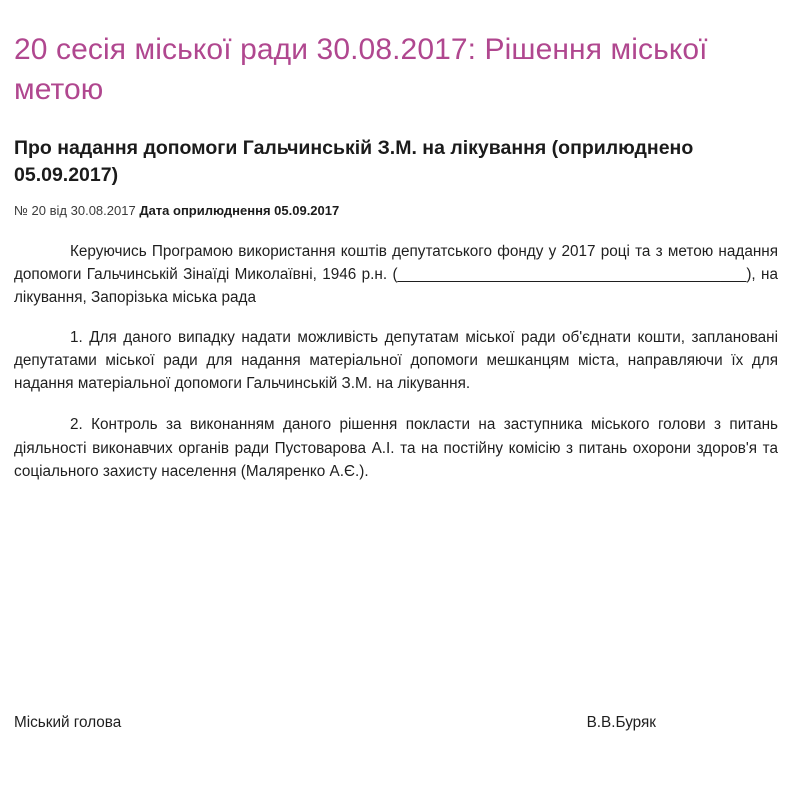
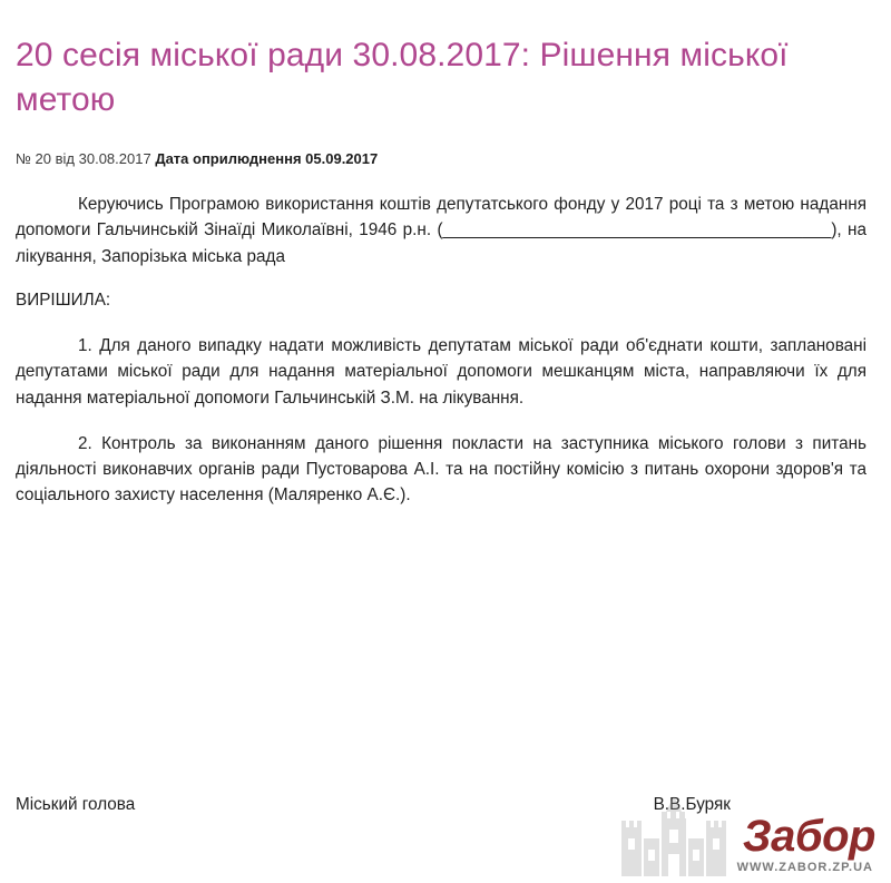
  20 сесія міської ради 30.08.2017: Рішення міської метою
- Про надання допомоги Гальчинській З.М. на лікування (оприлюднено 05.09.2017)
  № 20 від 30.08.2017 Дата оприлюднення 05.09.2017
  Керуючись Програмою використання коштів депутатського фонду у 2017 році та з метою надання допомоги Гальчинській Зінаїді Миколаївні, 1946 р.н. (_________________________________________), на лікування, Запорізька міська рада
+ ВИРІШИЛА:
  1. Для даного випадку надати можливість депутатам міської ради об'єднати кошти, заплановані депутатами міської ради для надання матеріальної допомоги мешканцям міста, направляючи їх для надання матеріальної допомоги Гальчинській З.М. на лікування.
  2. Контроль за виконанням даного рішення покласти на заступника міського голови з питань діяльності виконавчих органів ради Пустоварова А.І. та на постійну комісію з питань охорони здоров'я та соціального захисту населення (Маляренко А.Є.).
  Міський голова
  В.В.Буряк
+ Забор
+ WWW.ZABOR.ZP.UA
